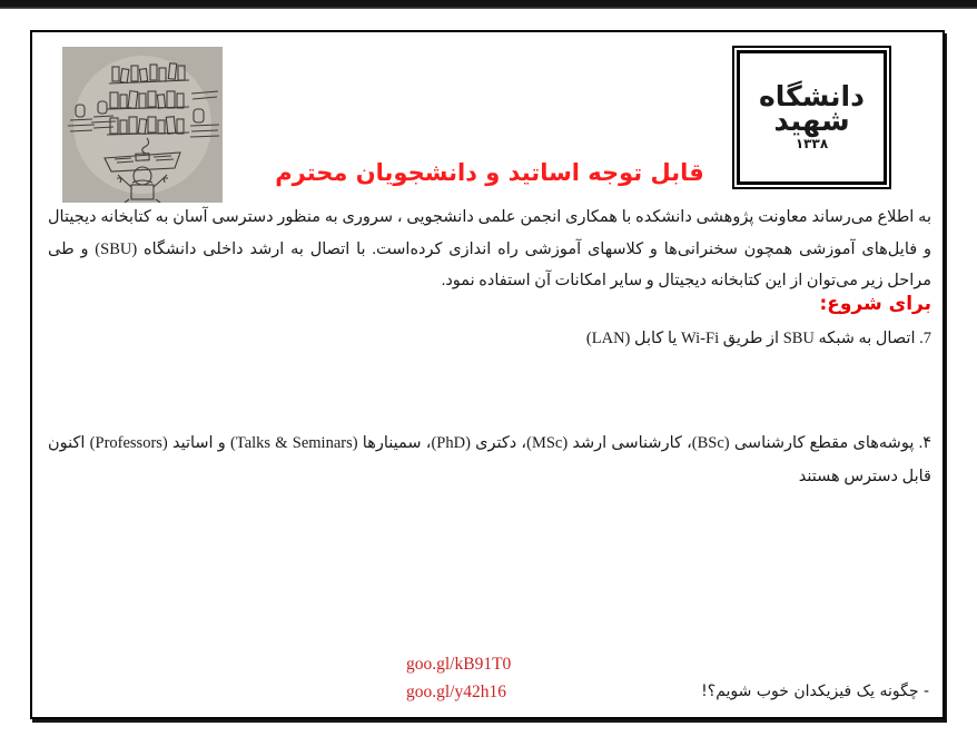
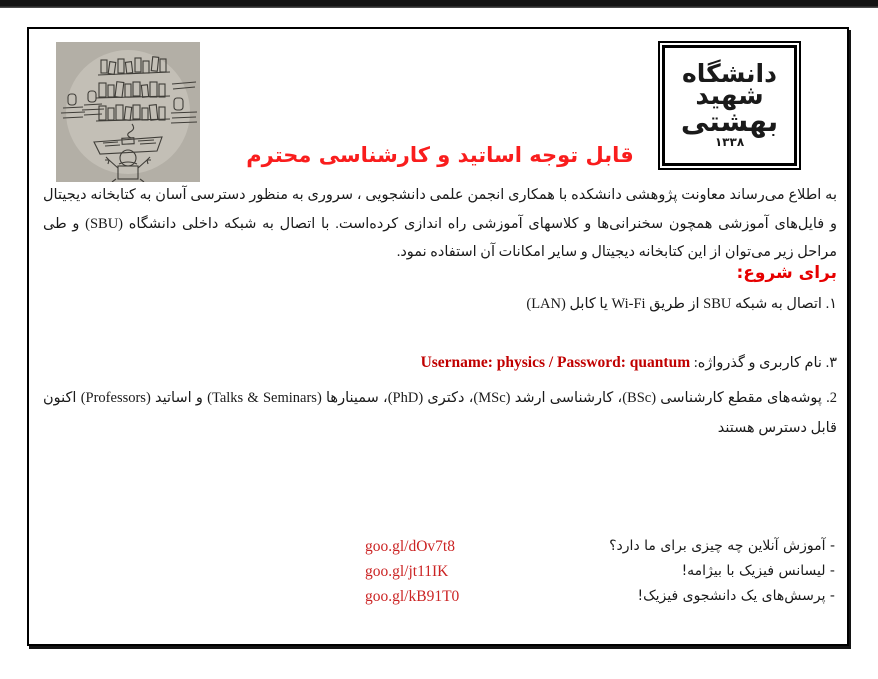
  دانشگاه
  شهید
+ بهشتی
  ۱۳۳۸
- قابل توجه اساتید و دانشجویان محترم
+ قابل توجه اساتید و کارشناسی محترم
- به اطلاع می‌رساند معاونت پژوهشی دانشکده با همکاری انجمن علمی دانشجویی ، سروری به منظور دسترسی آسان به کتابخانه دیجیتال و فایل‌های آموزشی همچون سخنرانی‌ها و کلاسهای آموزشی راه اندازی کرده‌است. با اتصال به ارشد داخلی دانشگاه (SBU) و طی مراحل زیر می‌توان از این کتابخانه دیجیتال و سایر امکانات آن استفاده نمود.
+ به اطلاع می‌رساند معاونت پژوهشی دانشکده با همکاری انجمن علمی دانشجویی ، سروری به منظور دسترسی آسان به کتابخانه دیجیتال و فایل‌های آموزشی همچون سخنرانی‌ها و کلاسهای آموزشی راه اندازی کرده‌است. با اتصال به شبکه داخلی دانشگاه (SBU) و طی مراحل زیر می‌توان از این کتابخانه دیجیتال و سایر امکانات آن استفاده نمود.
  برای شروع:
- 7. اتصال به شبکه SBU از طریق Wi-Fi یا کابل (LAN)
+ ۱. اتصال به شبکه SBU از طریق Wi-Fi یا کابل (LAN)
+ ۳. نام کاربری و گذرواژه: Username: physics / Password: quantum
- ۴. پوشه‌های مقطع کارشناسی (BSc)، کارشناسی ارشد (MSc)، دکتری (PhD)، سمینارها (Talks & Seminars) و اساتید (Professors) اکنون قابل دسترس هستند
+ 2. پوشه‌های مقطع کارشناسی (BSc)، کارشناسی ارشد (MSc)، دکتری (PhD)، سمینارها (Talks & Seminars) و اساتید (Professors) اکنون قابل دسترس هستند
+ - آموزش آنلاین چه چیزی برای ما دارد؟
+ goo.gl/dOv7t8
+ - لیسانس فیزیک با بیژامه!
+ goo.gl/jt11IK
+ - پرسش‌های یک دانشجوی فیزیک!
  goo.gl/kB91T0
- - چگونه یک فیزیکدان خوب شویم؟!
- goo.gl/y42h16
